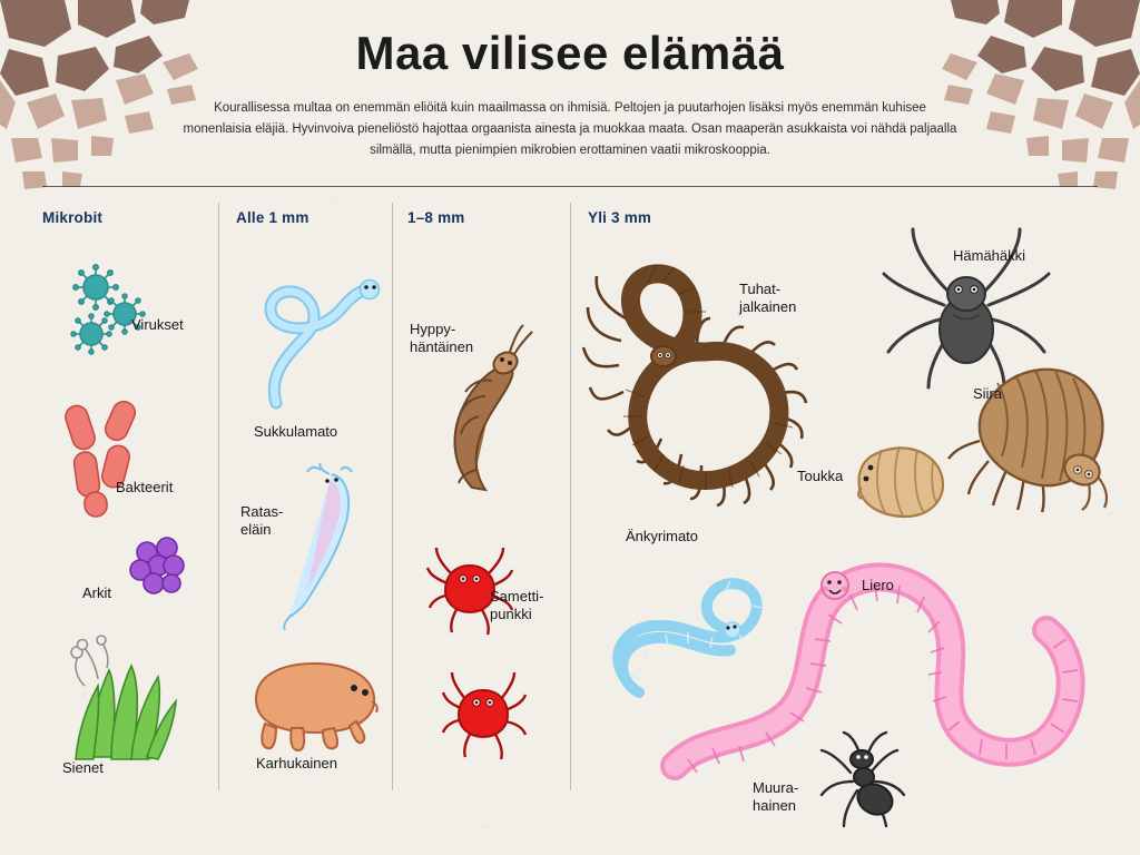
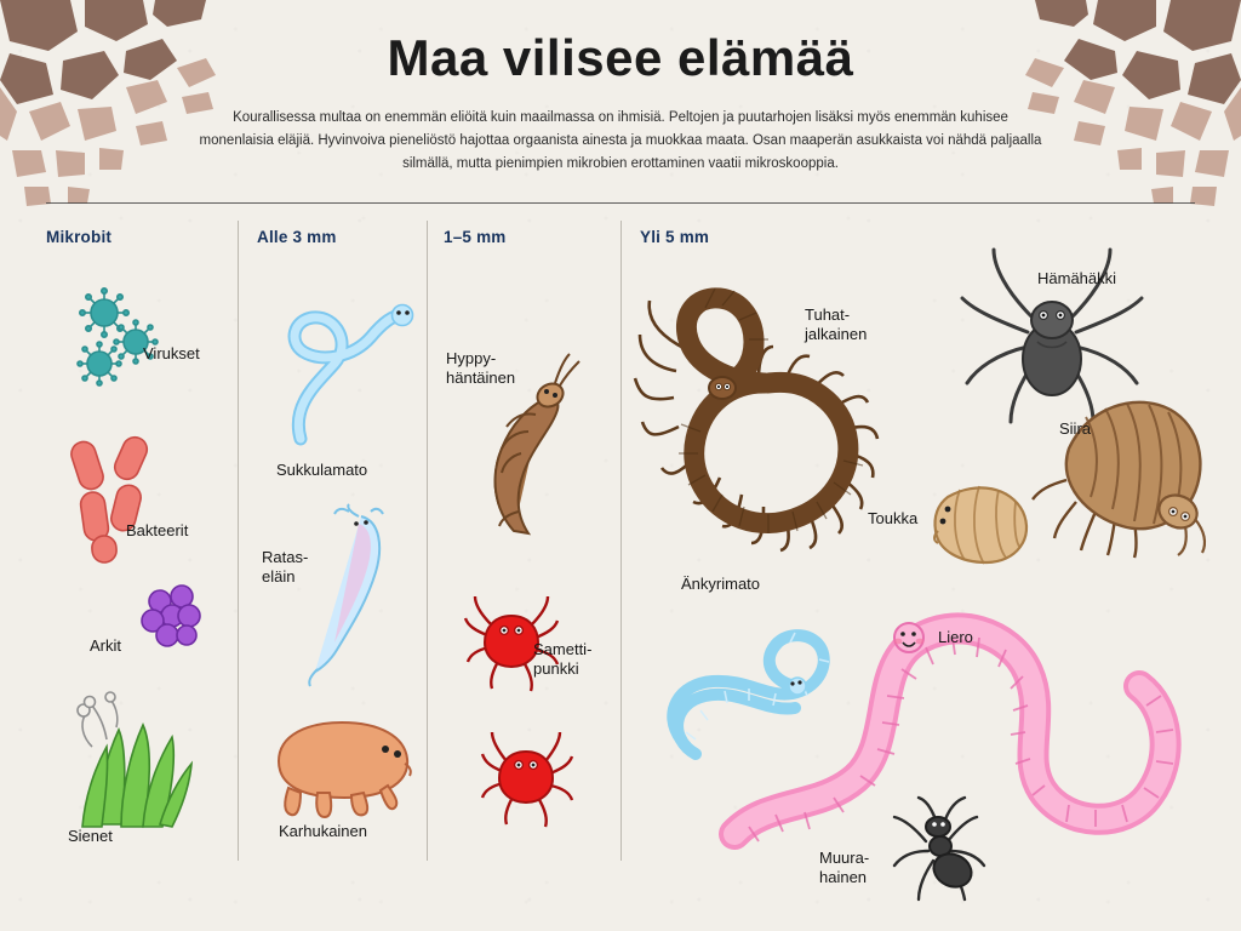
  Maa vilisee elämää
  Kourallisessa multaa on enemmän eliöitä kuin maailmassa on ihmisiä. Peltojen ja puutarhojen lisäksi myös enemmän kuhisee monenlaisia eläjiä. Hyvinvoiva pieneliöstö hajottaa orgaanista ainesta ja muokkaa maata. Osan maaperän asukkaista voi nähdä paljaalla silmällä, mutta pienimpien mikrobien erottaminen vaatii mikroskooppia.
  Mikrobit
- Alle 1 mm
+ Alle 3 mm
- 1–8 mm
+ 1–5 mm
- Yli 3 mm
+ Yli 5 mm
  Virukset
  Bakteerit
  Arkit
  Sienet
  Sukkulamato
  Ratas-
  eläin
  Karhukainen
  Hyppy-
  häntäinen
  Sametti-
  punkki
  Tuhat-
  jalkainen
  Hämähäkki
  Siira
  Toukka
  Änkyrimato
  Liero
  Muura-
  hainen
